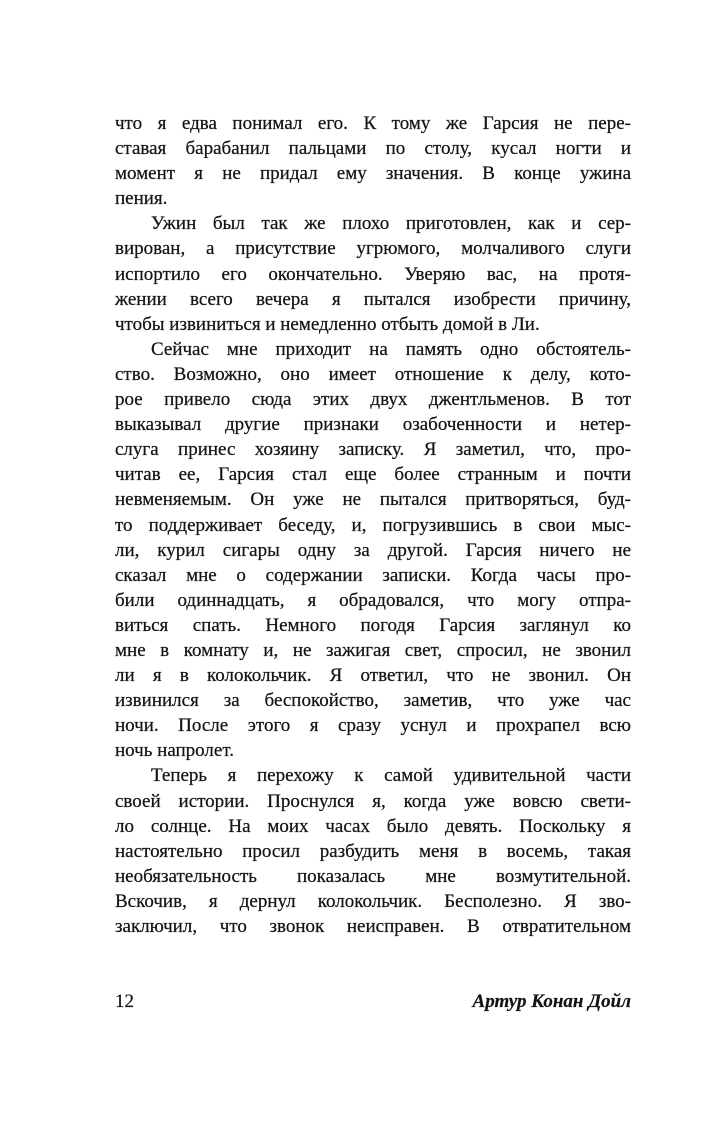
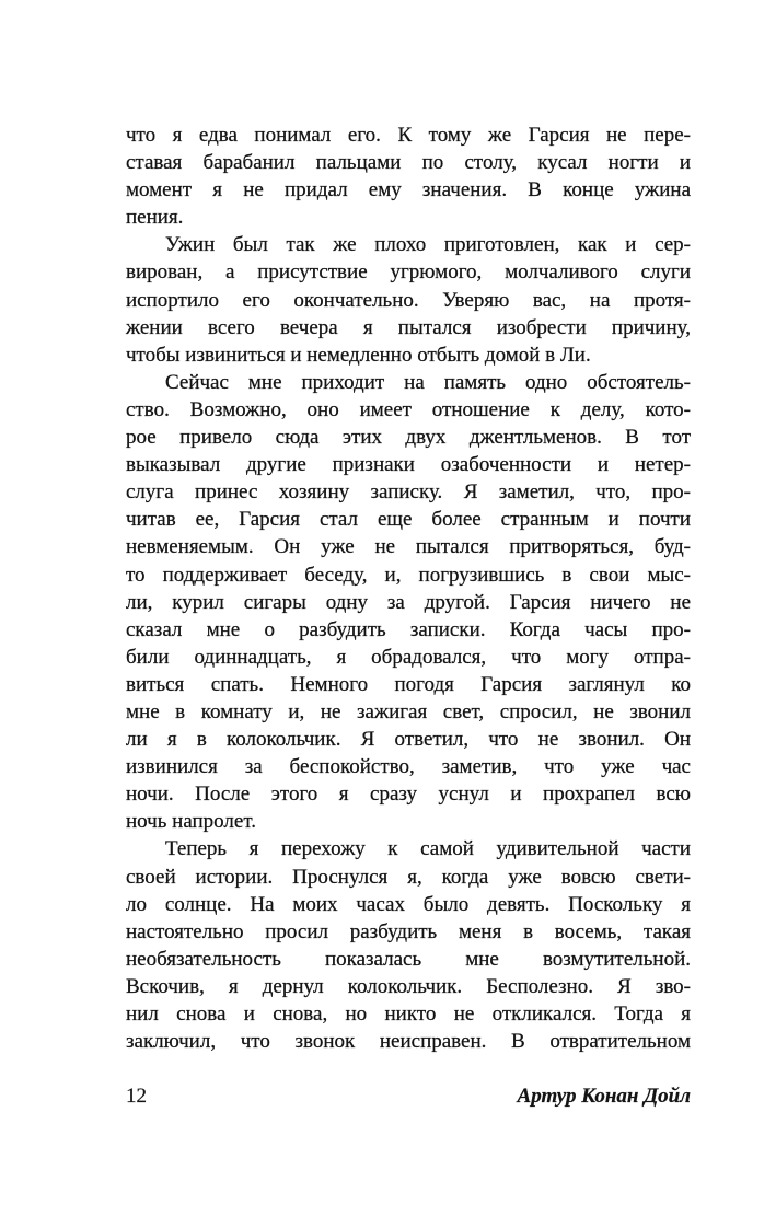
  что я едва понимал его. К тому же Гарсия не пере-
  ставая барабанил пальцами по столу, кусал ногти и
  момент я не придал ему значения. В конце ужина
  пения.
  Ужин был так же плохо приготовлен, как и сер-
  вирован, а присутствие угрюмого, молчаливого слуги
  испортило его окончательно. Уверяю вас, на протя-
  жении всего вечера я пытался изобрести причину,
  чтобы извиниться и немедленно отбыть домой в Ли.
  Сейчас мне приходит на память одно обстоятель-
  ство. Возможно, оно имеет отношение к делу, кото-
  рое привело сюда этих двух джентльменов. В тот
  выказывал другие признаки озабоченности и нетер-
  слуга принес хозяину записку. Я заметил, что, про-
  читав ее, Гарсия стал еще более странным и почти
  невменяемым. Он уже не пытался притворяться, буд-
  то поддерживает беседу, и, погрузившись в свои мыс-
  ли, курил сигары одну за другой. Гарсия ничего не
- сказал мне о содержании записки. Когда часы про-
+ сказал мне о разбудить записки. Когда часы про-
  били одиннадцать, я обрадовался, что могу отпра-
  виться спать. Немного погодя Гарсия заглянул ко
  мне в комнату и, не зажигая свет, спросил, не звонил
  ли я в колокольчик. Я ответил, что не звонил. Он
  извинился за беспокойство, заметив, что уже час
  ночи. После этого я сразу уснул и прохрапел всю
  ночь напролет.
  Теперь я перехожу к самой удивительной части
  своей истории. Проснулся я, когда уже вовсю свети-
  ло солнце. На моих часах было девять. Поскольку я
  настоятельно просил разбудить меня в восемь, такая
  необязательность показалась мне возмутительной.
  Вскочив, я дернул колокольчик. Бесполезно. Я зво-
+ нил снова и снова, но никто не откликался. Тогда я
  заключил, что звонок неисправен. В отвратительном
  12
  Артур Конан Дойл
